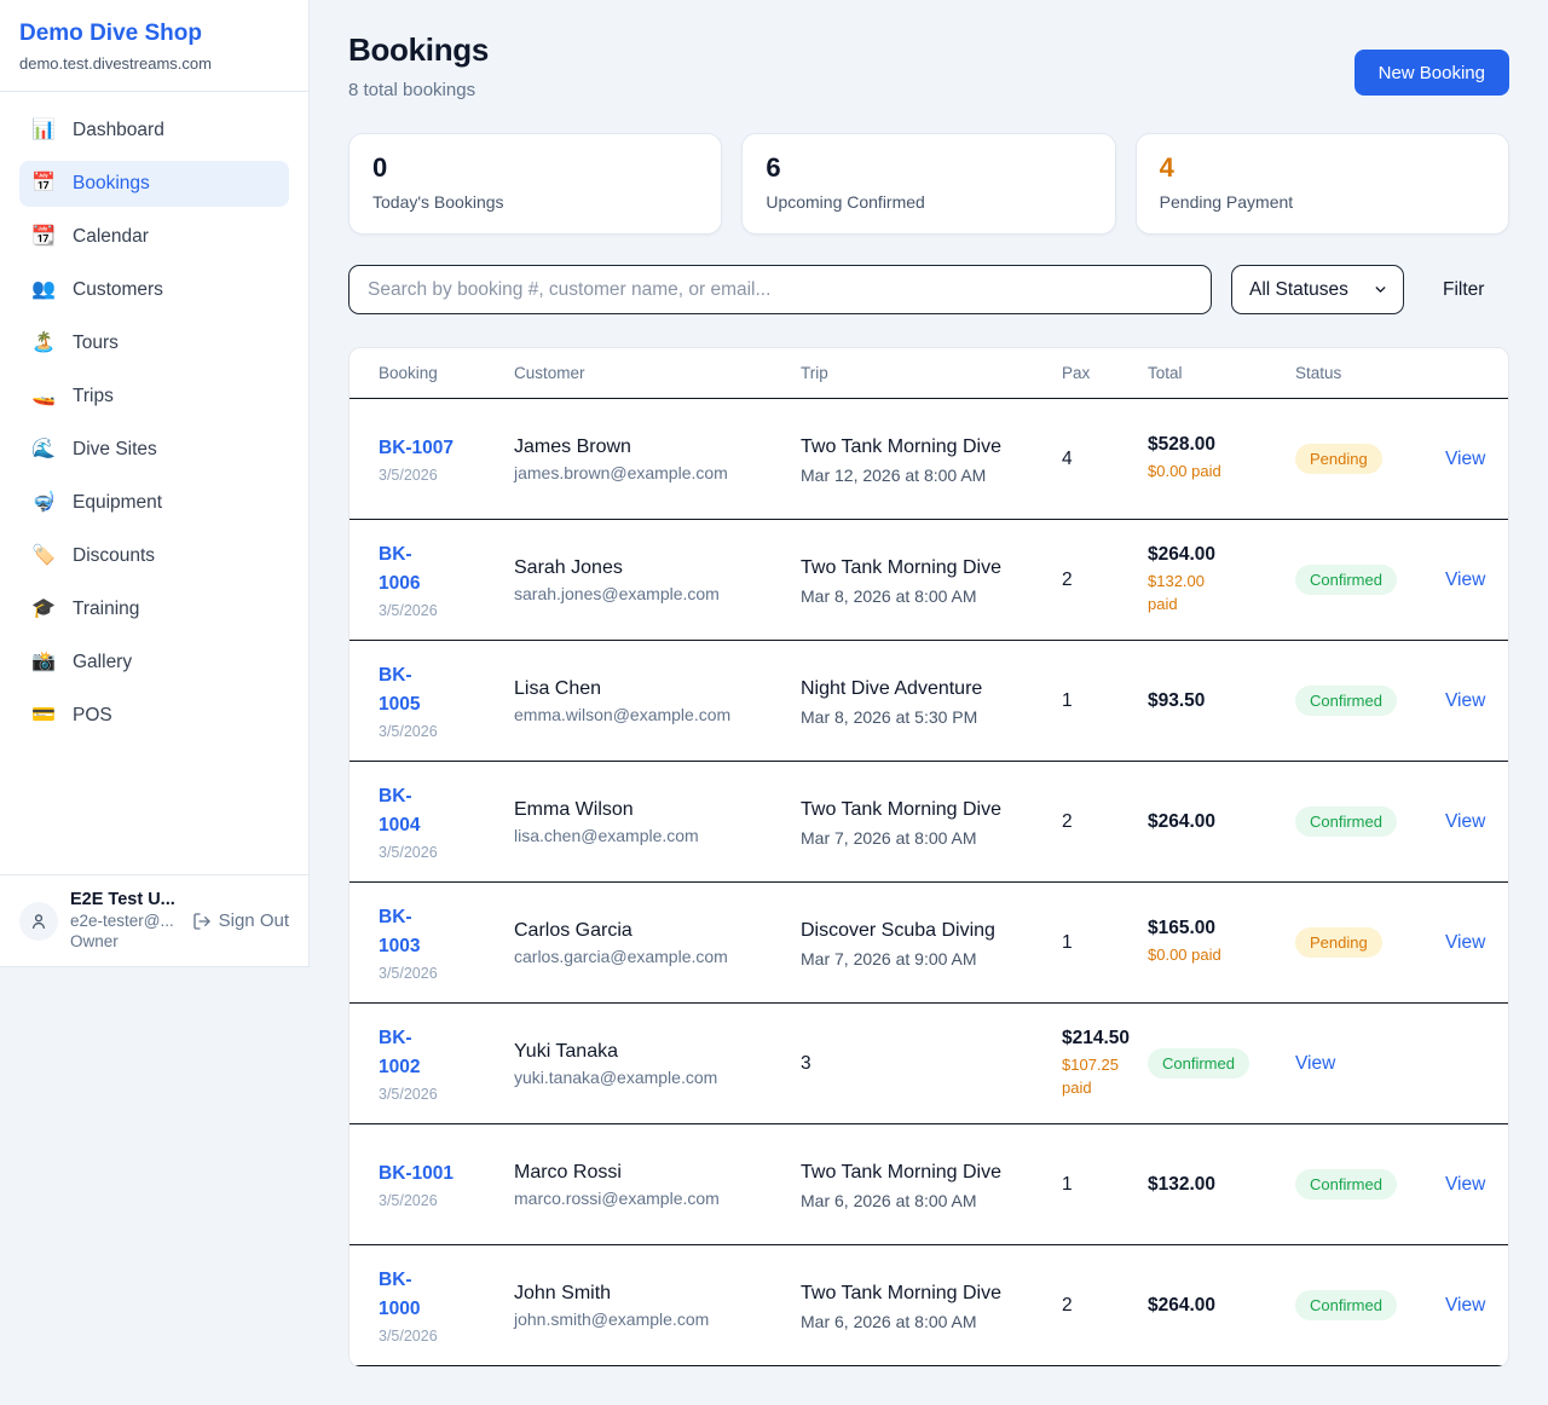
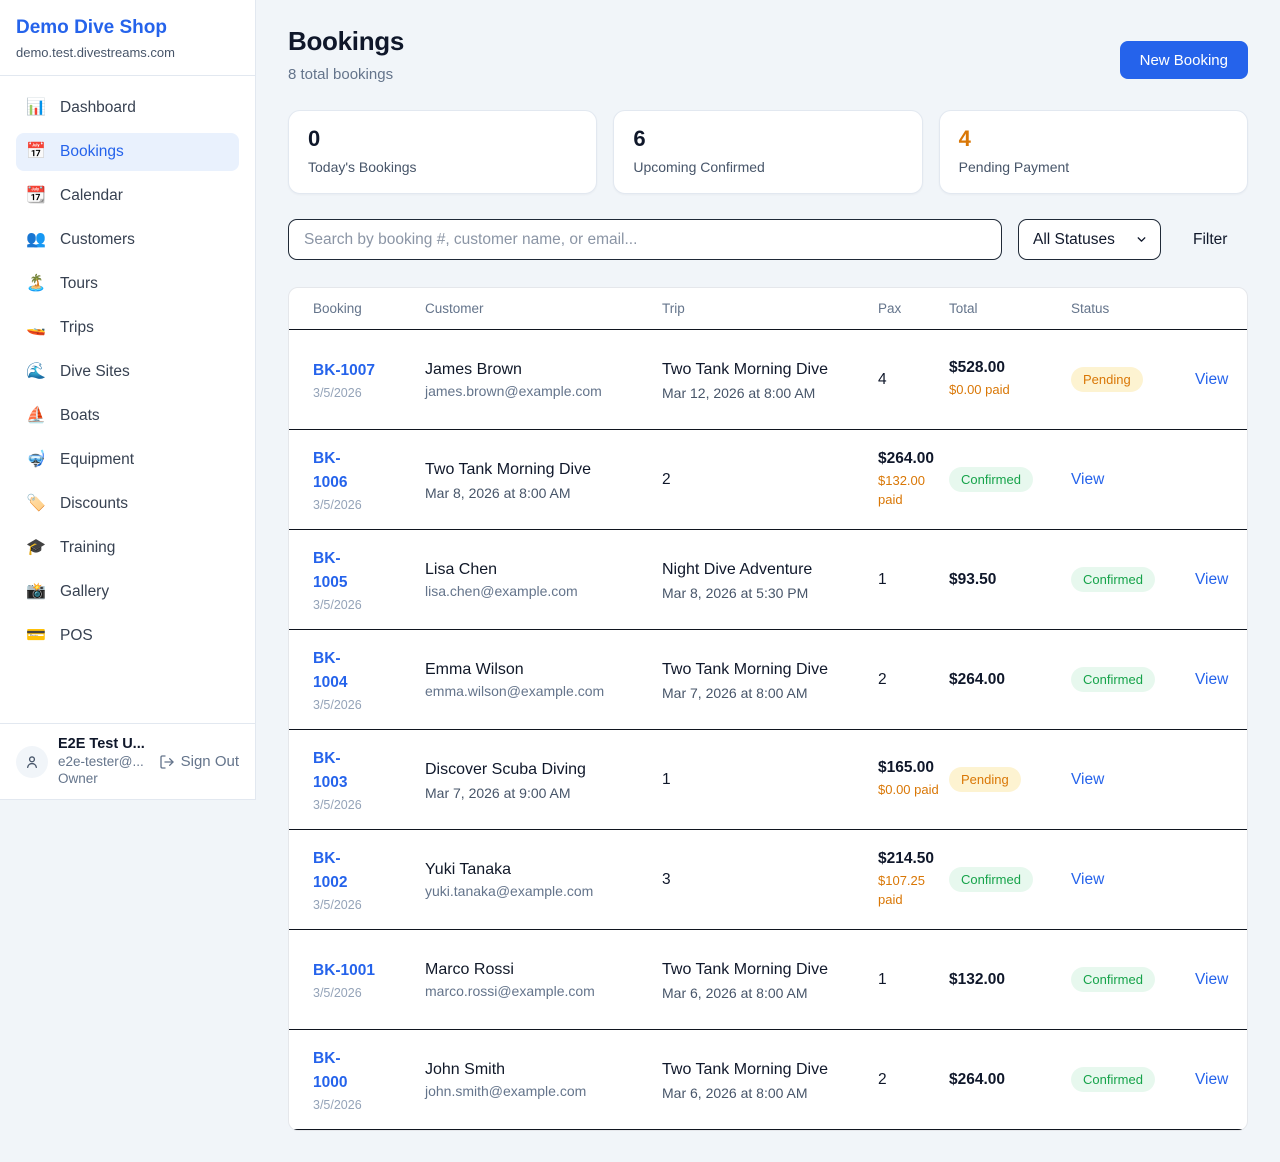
  Demo Dive Shop
  demo.test.divestreams.com
  📊
  Dashboard
  📅
  Bookings
  📆
  Calendar
  👥
  Customers
  🏝️
  Tours
  🚤
  Trips
  🌊
  Dive Sites
+ ⛵
+ Boats
  🤿
  Equipment
  🏷️
  Discounts
  🎓
  Training
  📸
  Gallery
  💳
  POS
  E2E Test U...
  e2e-tester@...
  Owner
  Sign Out
  Bookings
  8 total bookings
  New Booking
  0
  Today's Bookings
  6
  Upcoming Confirmed
  4
  Pending Payment
  Search by booking #, customer name, or email...
  All Statuses
  Filter
  Booking
  Customer
  Trip
  Pax
  Total
  Status
  BK-1007
  3/5/2026
  James Brown
  james.brown@example.com
  Two Tank Morning Dive
  Mar 12, 2026 at 8:00 AM
  4
  $528.00
  $0.00 paid
  Pending
  View
  BK-
  1006
  3/5/2026
- Sarah Jones
- sarah.jones@example.com
  Two Tank Morning Dive
  Mar 8, 2026 at 8:00 AM
  2
  $264.00
  $132.00
  paid
  Confirmed
  View
  BK-
  1005
  3/5/2026
  Lisa Chen
- emma.wilson@example.com
+ lisa.chen@example.com
  Night Dive Adventure
  Mar 8, 2026 at 5:30 PM
  1
  $93.50
  Confirmed
  View
  BK-
  1004
  3/5/2026
  Emma Wilson
- lisa.chen@example.com
+ emma.wilson@example.com
  Two Tank Morning Dive
  Mar 7, 2026 at 8:00 AM
  2
  $264.00
  Confirmed
  View
  BK-
  1003
  3/5/2026
- Carlos Garcia
- carlos.garcia@example.com
  Discover Scuba Diving
  Mar 7, 2026 at 9:00 AM
  1
  $165.00
  $0.00 paid
  Pending
  View
  BK-
  1002
  3/5/2026
  Yuki Tanaka
  yuki.tanaka@example.com
  3
  $214.50
  $107.25 paid
  Confirmed
  View
  BK-1001
  3/5/2026
  Marco Rossi
  marco.rossi@example.com
  Two Tank Morning Dive
  Mar 6, 2026 at 8:00 AM
  1
  $132.00
  Confirmed
  View
  BK-
  1000
  3/5/2026
  John Smith
  john.smith@example.com
  Two Tank Morning Dive
  Mar 6, 2026 at 8:00 AM
  2
  $264.00
  Confirmed
  View
